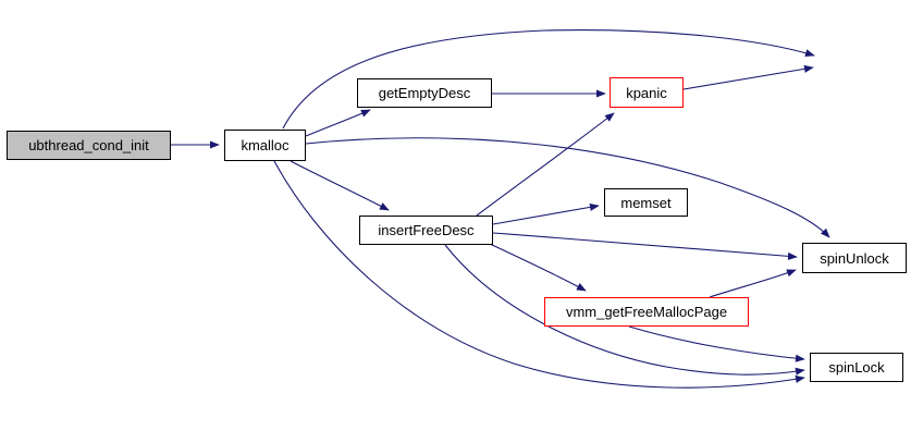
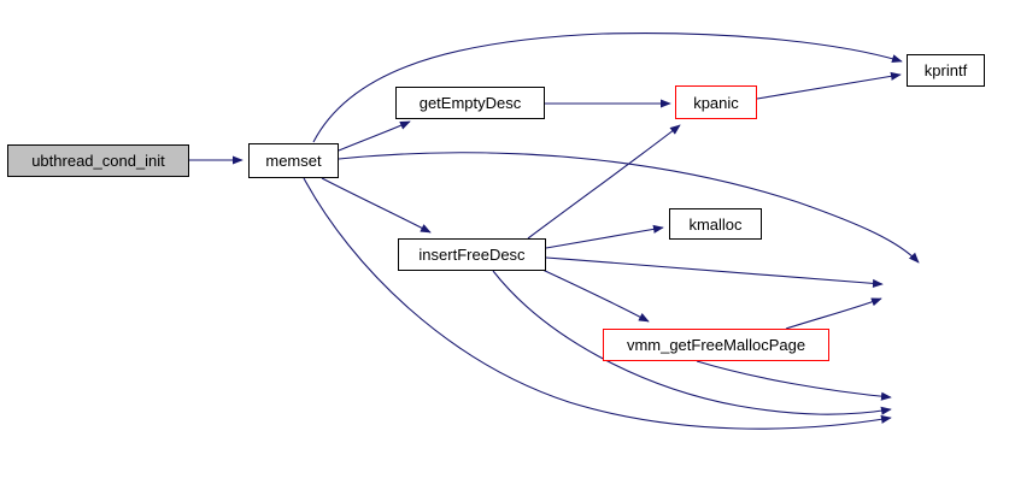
  ubthread_cond_init
- kmalloc
+ memset
  getEmptyDesc
  kpanic
+ kprintf
  insertFreeDesc
- memset
+ kmalloc
- spinUnlock
  vmm_getFreeMallocPage
- spinLock
